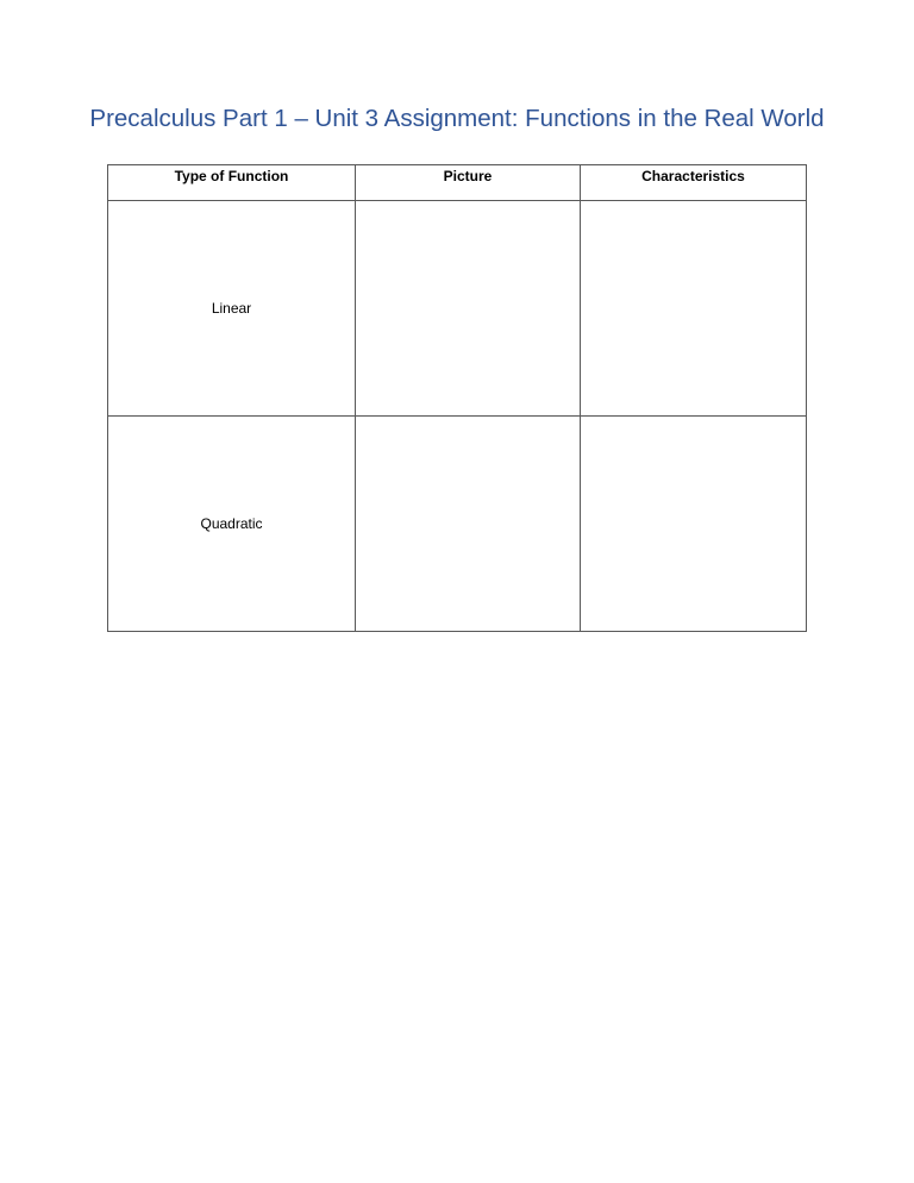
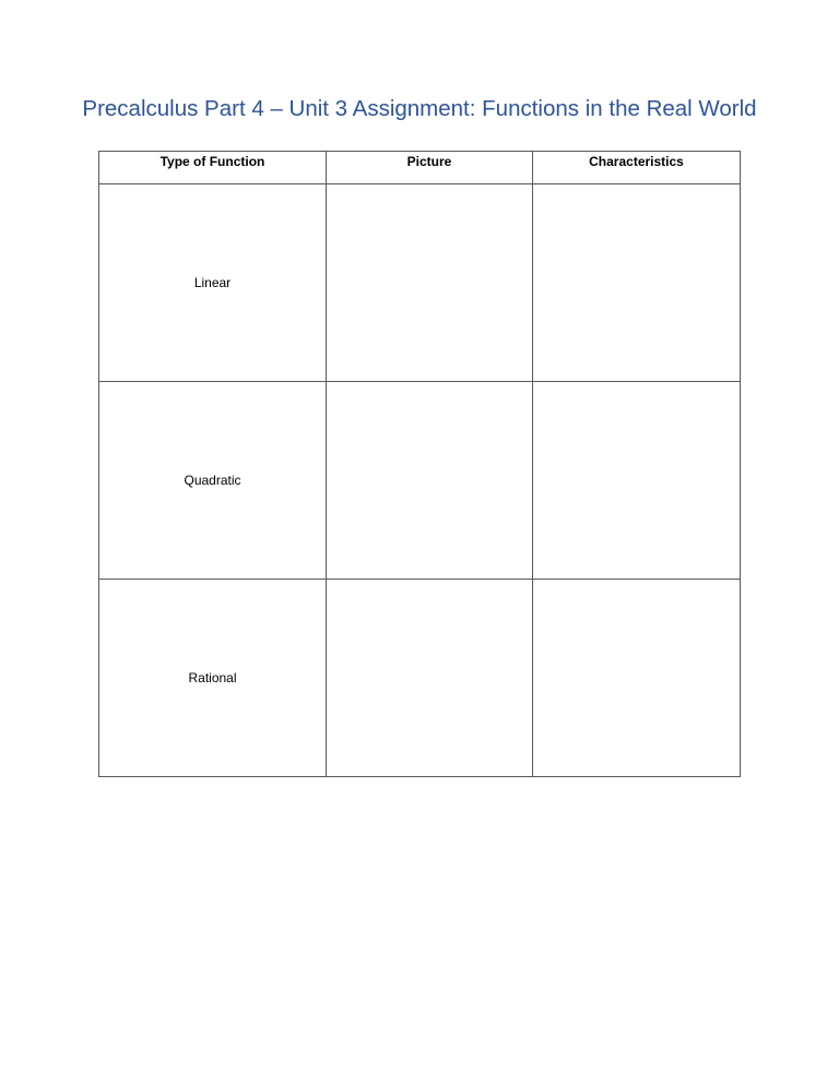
- Precalculus Part 1 – Unit 3 Assignment: Functions in the Real World
+ Precalculus Part 4 – Unit 3 Assignment: Functions in the Real World
  Type of Function	Picture	Characteristics
  Linear
  Quadratic
+ Rational
